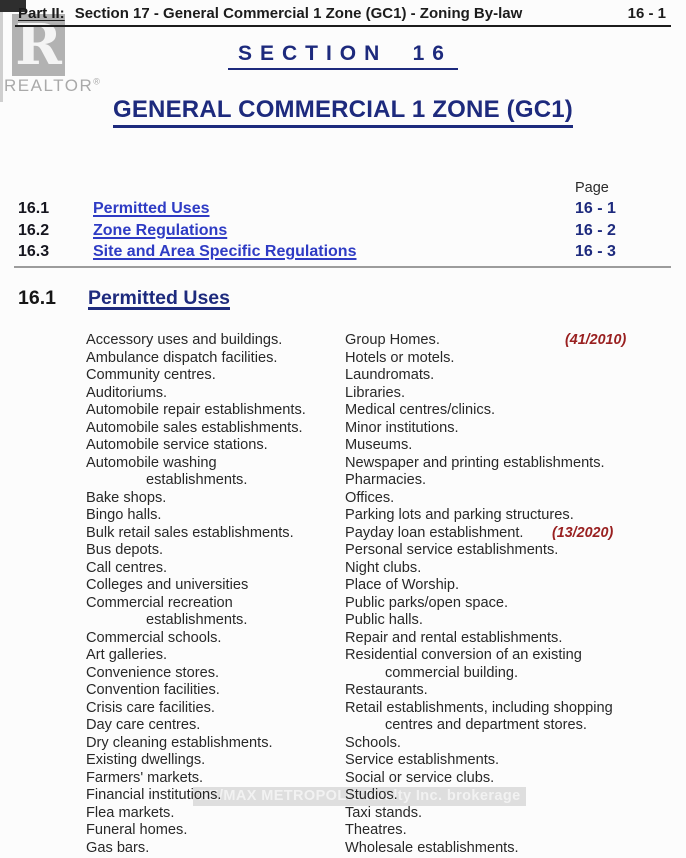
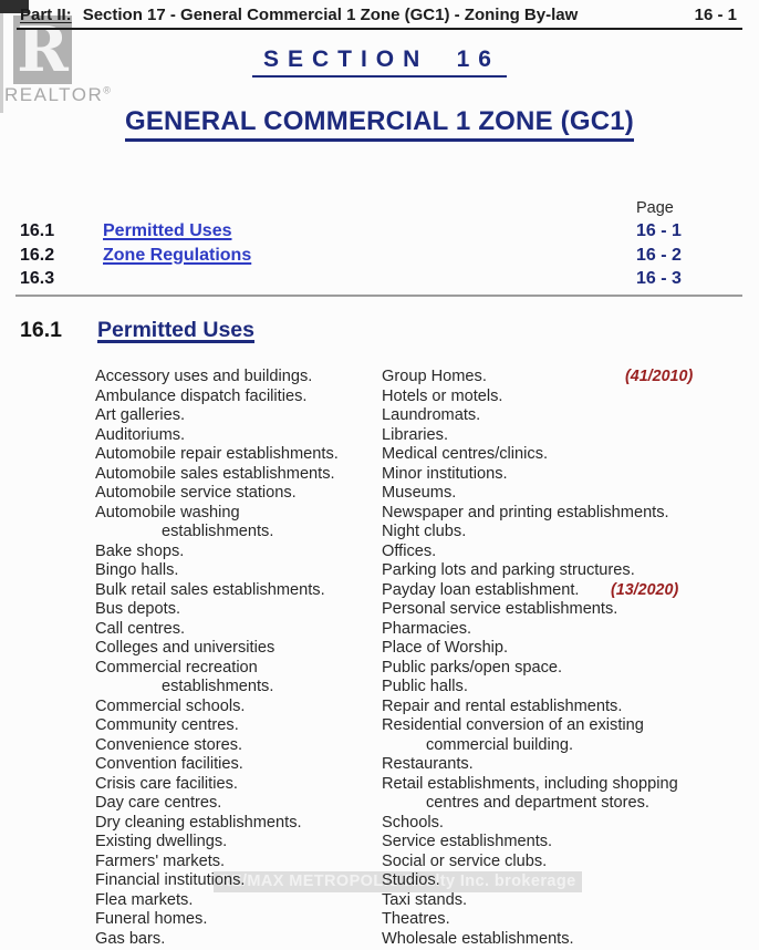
  R
  REALTOR®
  Part II:
  Section 17 - General Commercial 1 Zone (GC1) - Zoning By-law
  16 - 1
  SECTION 16
  GENERAL COMMERCIAL 1 ZONE (GC1)
  Page
  16.1
  Permitted Uses
  16 - 1
  16.2
  Zone Regulations
  16 - 2
  16.3
- Site and Area Specific Regulations
  16 - 3
  16.1
  Permitted Uses
  RE/MAX METROPOLIS Realty Inc. brokerage
  Accessory uses and buildings.
  Group Homes.
  (41/2010)
  Ambulance dispatch facilities.
  Hotels or motels.
- Community centres.
+ Art galleries.
  Laundromats.
  Auditoriums.
  Libraries.
  Automobile repair establishments.
  Medical centres/clinics.
  Automobile sales establishments.
  Minor institutions.
  Automobile service stations.
  Museums.
  Automobile washing
  Newspaper and printing establishments.
  establishments.
- Pharmacies.
+ Night clubs.
  Bake shops.
  Offices.
  Bingo halls.
  Parking lots and parking structures.
  Bulk retail sales establishments.
  Payday loan establishment.
  (13/2020)
  Bus depots.
  Personal service establishments.
  Call centres.
- Night clubs.
+ Pharmacies.
  Colleges and universities
  Place of Worship.
  Commercial recreation
  Public parks/open space.
  establishments.
  Public halls.
  Commercial schools.
  Repair and rental establishments.
- Art galleries.
+ Community centres.
  Residential conversion of an existing
  Convenience stores.
  commercial building.
  Convention facilities.
  Restaurants.
  Crisis care facilities.
  Retail establishments, including shopping
  Day care centres.
  centres and department stores.
  Dry cleaning establishments.
  Schools.
  Existing dwellings.
  Service establishments.
  Farmers' markets.
  Social or service clubs.
  Financial institutions.
  Studios.
  Flea markets.
  Taxi stands.
  Funeral homes.
  Theatres.
  Gas bars.
  Wholesale establishments.
